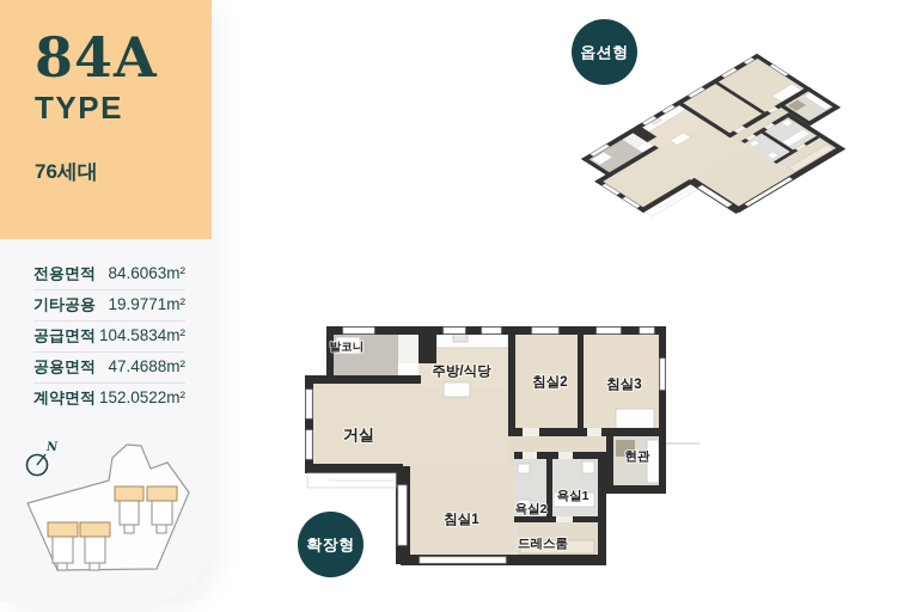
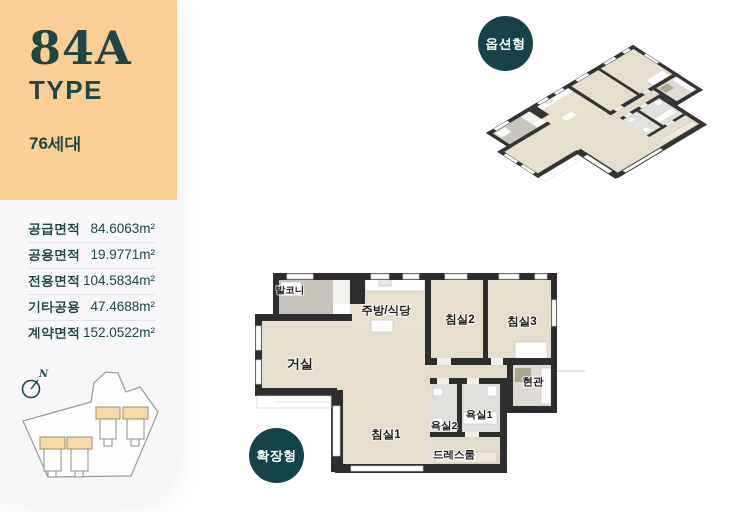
  84A
  TYPE
  76세대
- 전용면적
+ 공급면적
  84.6063m²
- 기타공용
+ 공용면적
  19.9771m²
- 공급면적
+ 전용면적
  104.5834m²
- 공용면적
+ 기타공용
  47.4688m²
  계약면적
  152.0522m²
  N
  발코니
  주방/식당
  침실2
  침실3
  거실
  현관
  침실1
  욕실2
  욕실1
  드레스룸
  옵션형
  확장형
